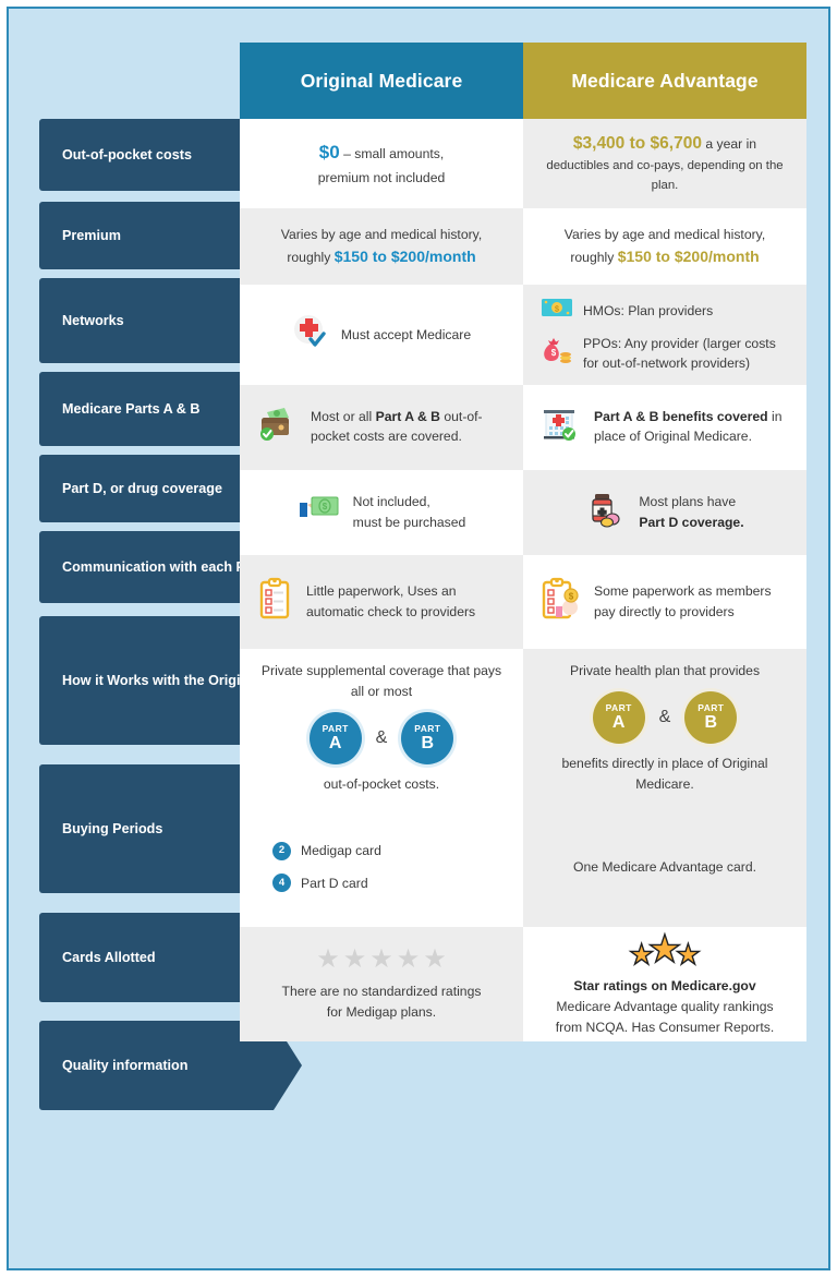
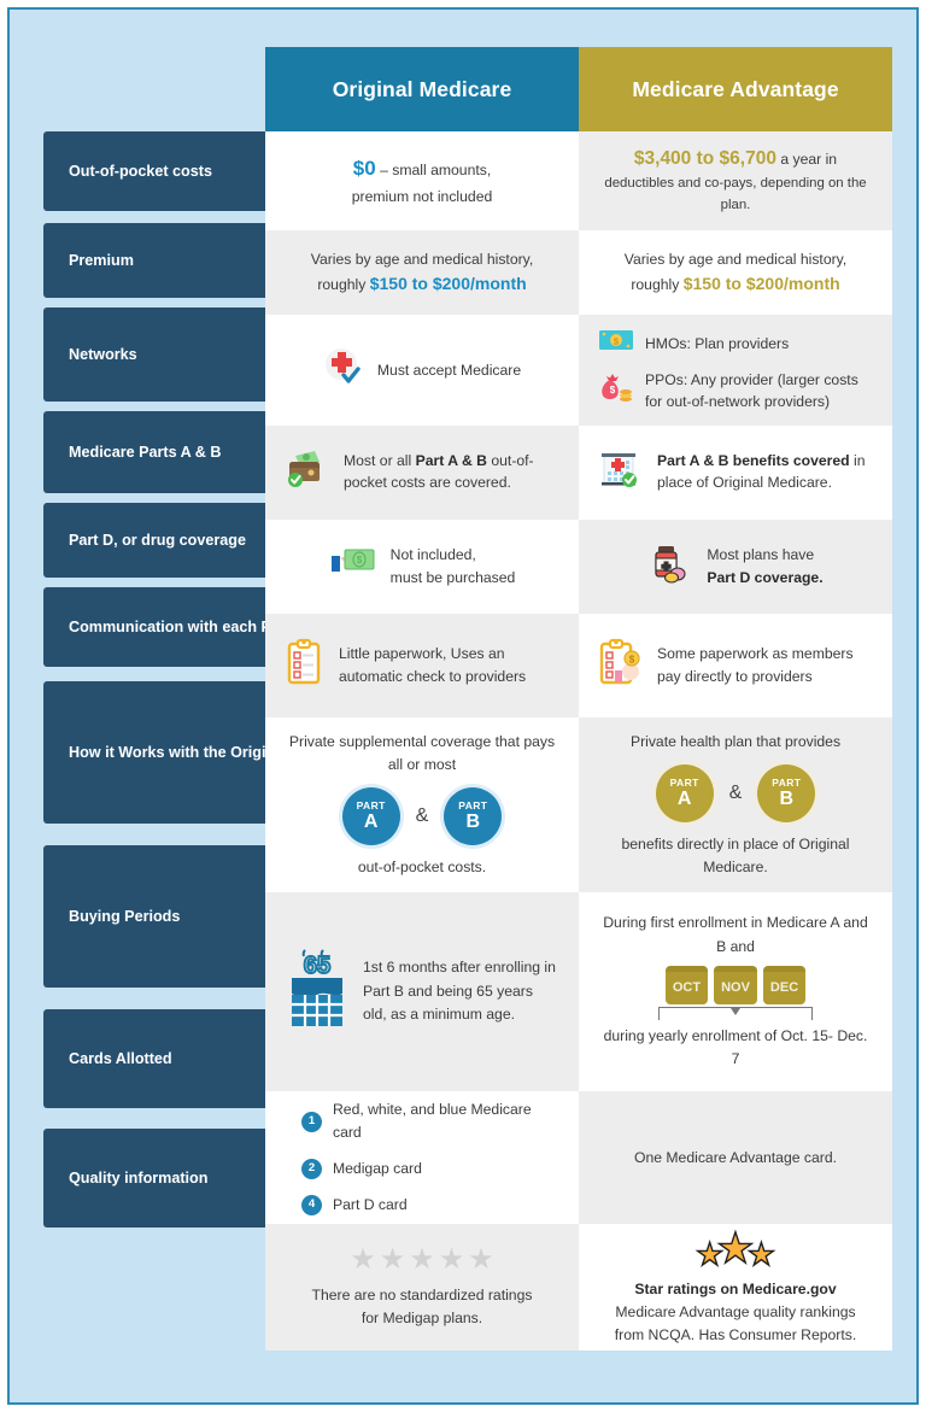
  Original Medicare
  Medicare Advantage
  Out-of-pocket costs
  Premium
  Networks
  Medicare Parts A & B
  Part D, or drug coverage
  Communication with each
  How it Works with the Origi
  Buying Periods
  Cards Allotted
  Quality information
  $0 – small amounts,
  premium not included
  $3,400 to $6,700 a year in
  deductibles and co-pays, depending on the plan.
  Varies by age and medical history,
  roughly $150 to $200/month
  Varies by age and medical history,
  roughly $150 to $200/month
  Must accept Medicare
  HMOs: Plan providers
  $
  PPOs: Any provider (larger costs for out-of-network providers)
  Most or all Part A & B out-of-pocket costs are covered.
  Part A & B benefits covered in place of Original Medicare.
  $
  Not included,
  must be purchased
  Most plans have
  Part D coverage.
  Little paperwork, Uses an automatic check to providers
  $
  Some paperwork as members pay directly to providers
  Private supplemental coverage that pays all or most
  PART
  A
  &
  PART
  B
  out-of-pocket costs.
  Private health plan that provides
  PART
  A
  &
  PART
  B
  benefits directly in place of Original Medicare.
+ 65
+ 1st 6 months after enrolling in Part B and being 65 years old, as a minimum age.
+ During first enrollment in Medicare A and B and
+ OCT
+ NOV
+ DEC
+ during yearly enrollment of Oct. 15- Dec. 7
+ 1
+ Red, white, and blue Medicare card
  2
  Medigap card
  4
  Part D card
  One Medicare Advantage card.
  ★
  ★
  ★
  ★
  ★
  There are no standardized ratings
  for Medigap plans.
  ★
  ★
  ★
  Star ratings on Medicare.gov
  Medicare Advantage quality rankings
  from NCQA. Has Consumer Reports.
